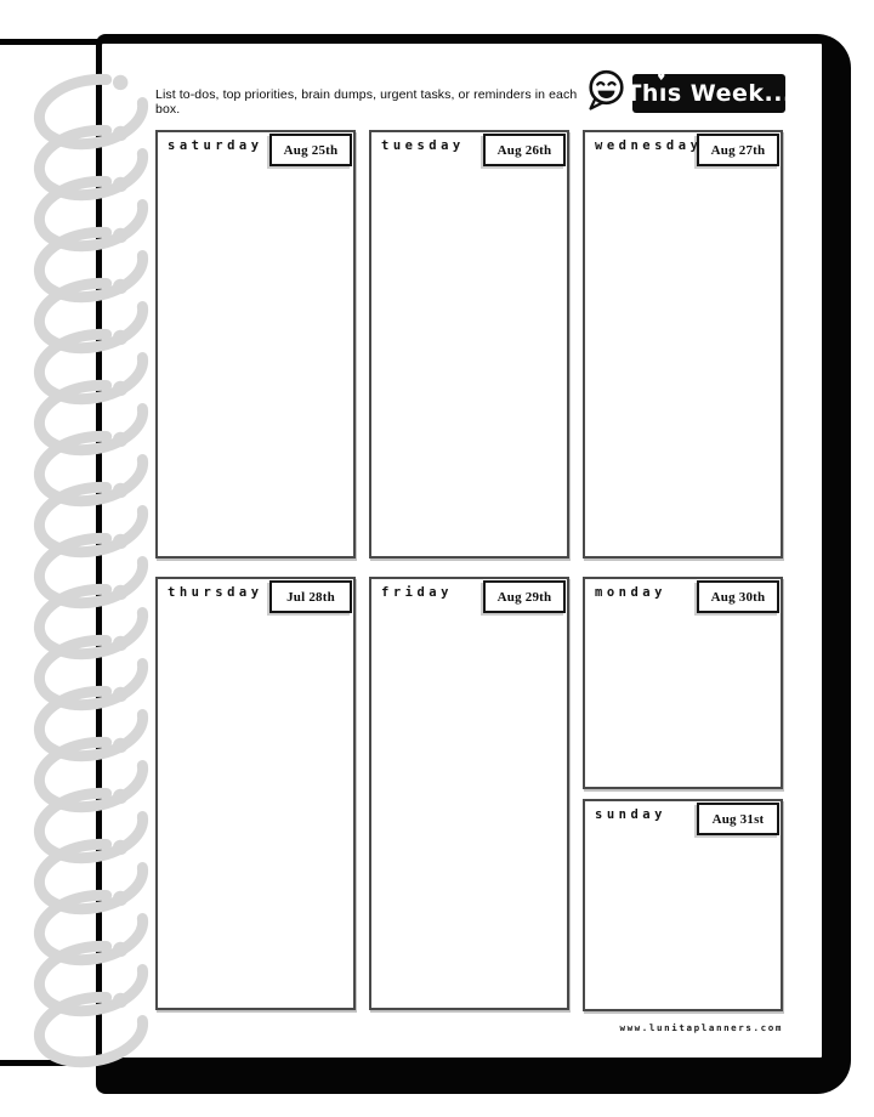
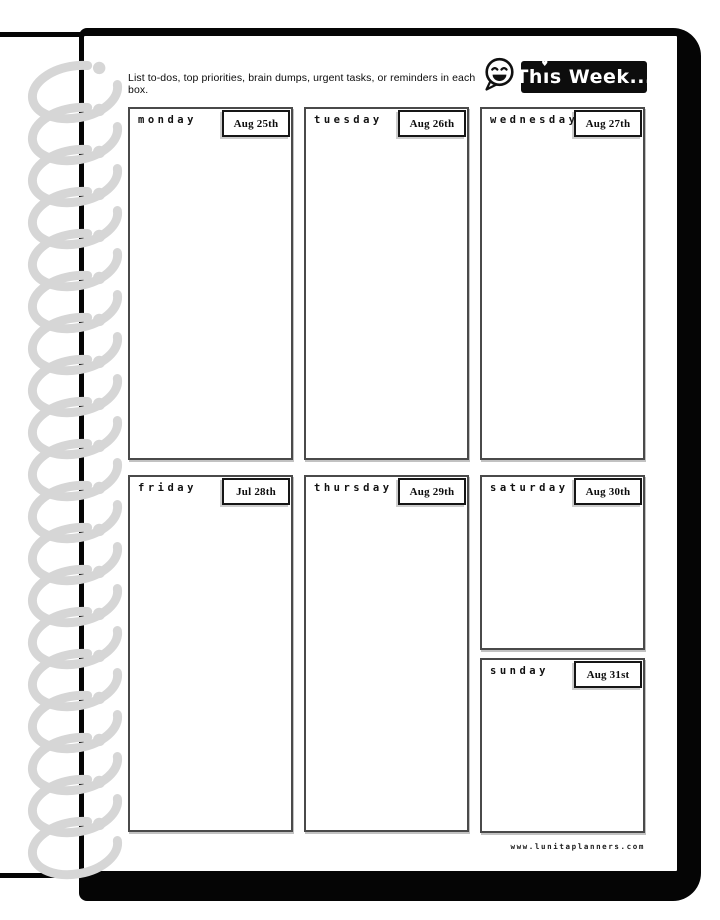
  List to-dos, top priorities, brain dumps, urgent tasks, or reminders in each box.
  Th
  ı
  ♥
  s Week...
- saturday
+ monday
  Aug 25th
  tuesday
  Aug 26th
  wednesda
  Aug 27th
- thursday
+ friday
  Jul 28th
- friday
+ thursday
  Aug 29th
- monday
+ saturday
  Aug 30th
  sunday
  Aug 31st
  www.lunitaplanners.com
